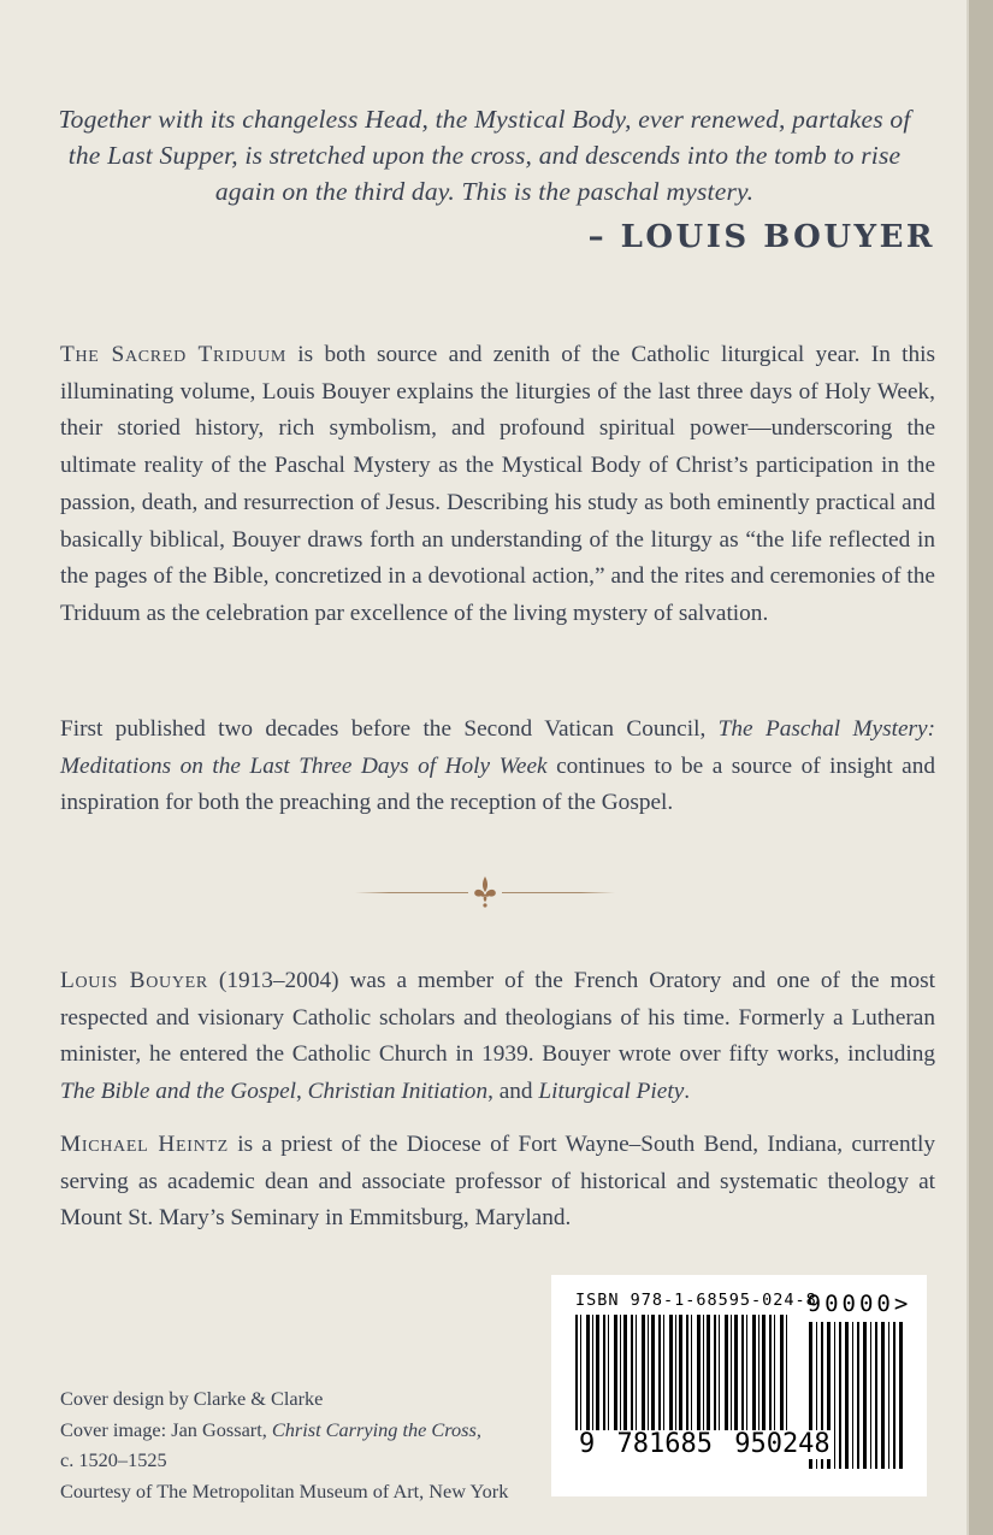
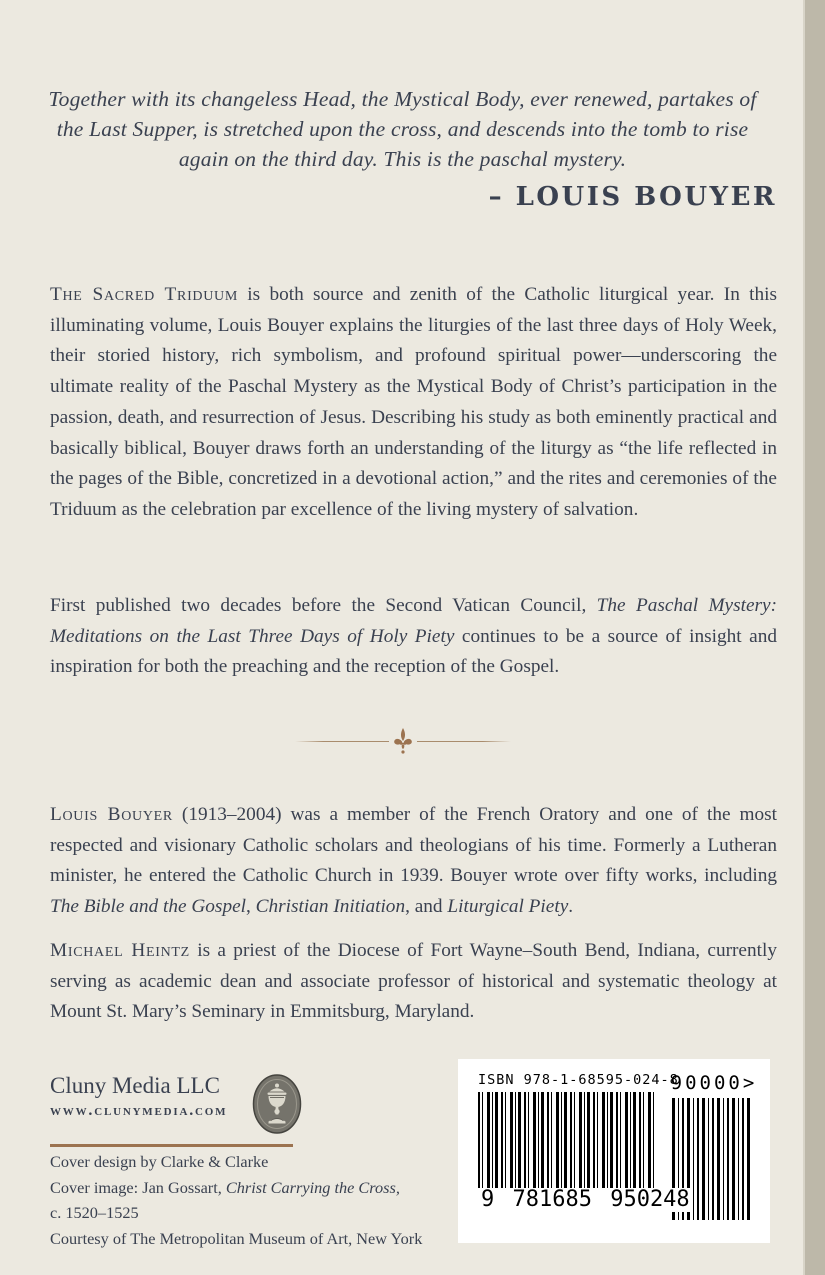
  Together with its changeless Head, the Mystical Body, ever renewed, partakes of the Last Supper, is stretched upon the cross, and descends into the tomb to rise again on the third day. This is the paschal mystery.
  – LOUIS BOUYER
  The Sacred Triduum is both source and zenith of the Catholic liturgical year. In this illuminating volume, Louis Bouyer explains the liturgies of the last three days of Holy Week, their storied history, rich symbolism, and profound spiritual power—underscoring the ultimate reality of the Paschal Mystery as the Mystical Body of Christ’s participation in the passion, death, and resurrection of Jesus. Describing his study as both eminently practical and basically biblical, Bouyer draws forth an understanding of the liturgy as “the life reflected in the pages of the Bible, concretized in a devotional action,” and the rites and ceremonies of the Triduum as the celebration par excellence of the living mystery of salvation.
- First published two decades before the Second Vatican Council, The Paschal Mystery: Meditations on the Last Three Days of Holy Week continues to be a source of insight and inspiration for both the preaching and the reception of the Gospel.
+ First published two decades before the Second Vatican Council, The Paschal Mystery: Meditations on the Last Three Days of Holy Piety continues to be a source of insight and inspiration for both the preaching and the reception of the Gospel.
  Louis Bouyer (1913–2004) was a member of the French Oratory and one of the most respected and visionary Catholic scholars and theologians of his time. Formerly a Lutheran minister, he entered the Catholic Church in 1939. Bouyer wrote over fifty works, including The Bible and the Gospel, Christian Initiation, and Liturgical Piety.
  Michael Heintz is a priest of the Diocese of Fort Wayne–South Bend, Indiana, currently serving as academic dean and associate professor of historical and systematic theology at Mount St. Mary’s Seminary in Emmitsburg, Maryland.
+ Cluny Media LLC
+ www.clunymedia.com
  Cover design by Clarke & Clarke
  Cover image: Jan Gossart, Christ Carrying the Cross,
  c. 1520–1525
  Courtesy of The Metropolitan Museum of Art, New York
  ISBN 978-1-68595-024-
  9 781685 950248
  90000>
